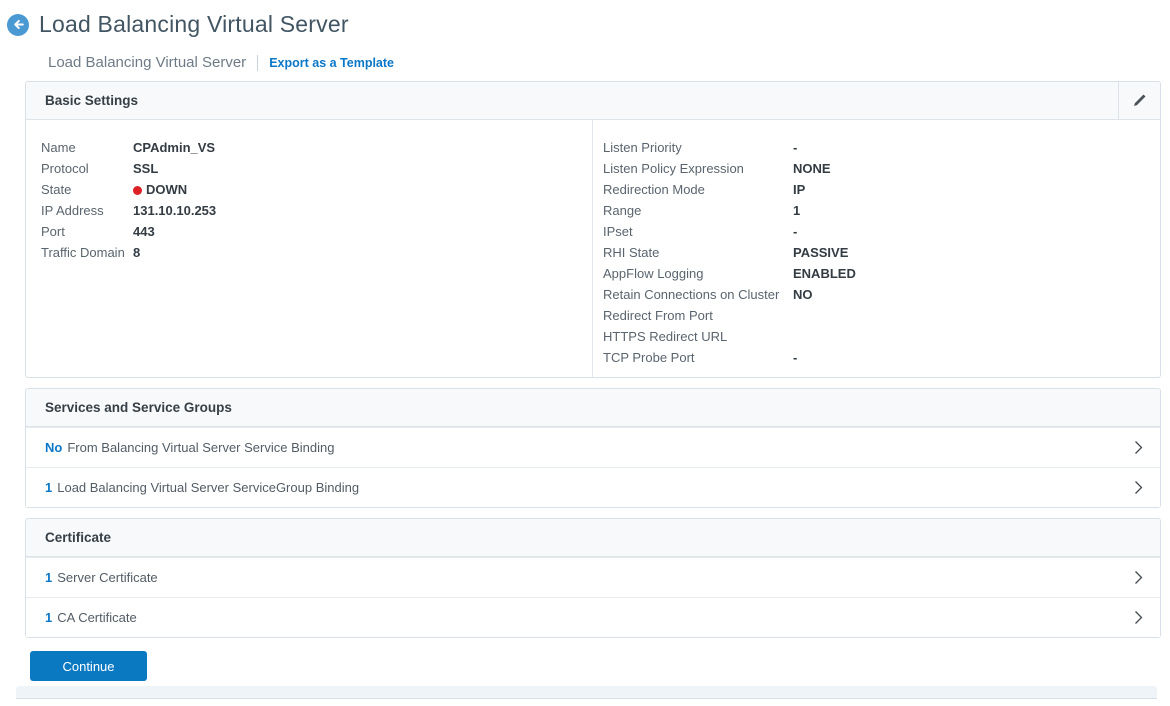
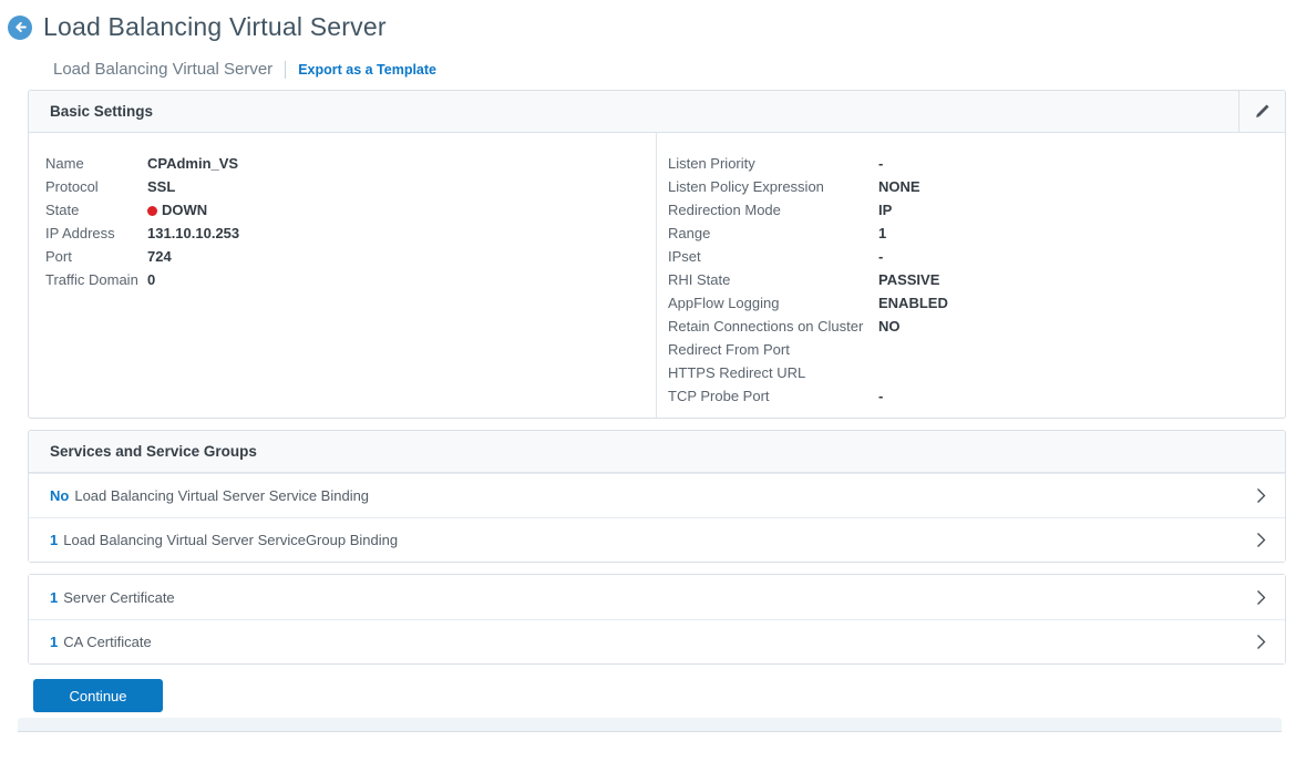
  Load Balancing Virtual Server
  Load Balancing Virtual Server
  Export as a Template
  Basic Settings
  Name
  CPAdmin_VS
  Protocol
  SSL
  State
  DOWN
  IP Address
  131.10.10.253
  Port
- 443
+ 724
  Traffic Domain
- 8
+ 0
  Listen Priority
  -
  Listen Policy Expression
  NONE
  Redirection Mode
  IP
  Range
  1
  IPset
  -
  RHI State
  PASSIVE
  AppFlow Logging
  ENABLED
  Retain Connections on Cluster
  NO
  Redirect From Port
  HTTPS Redirect URL
  TCP Probe Port
  -
  Services and Service Groups
  No
- From Balancing Virtual Server Service Binding
+ Load Balancing Virtual Server Service Binding
  1
  Load Balancing Virtual Server ServiceGroup Binding
- Certificate
  1
  Server Certificate
  1
  CA Certificate
  Continue
